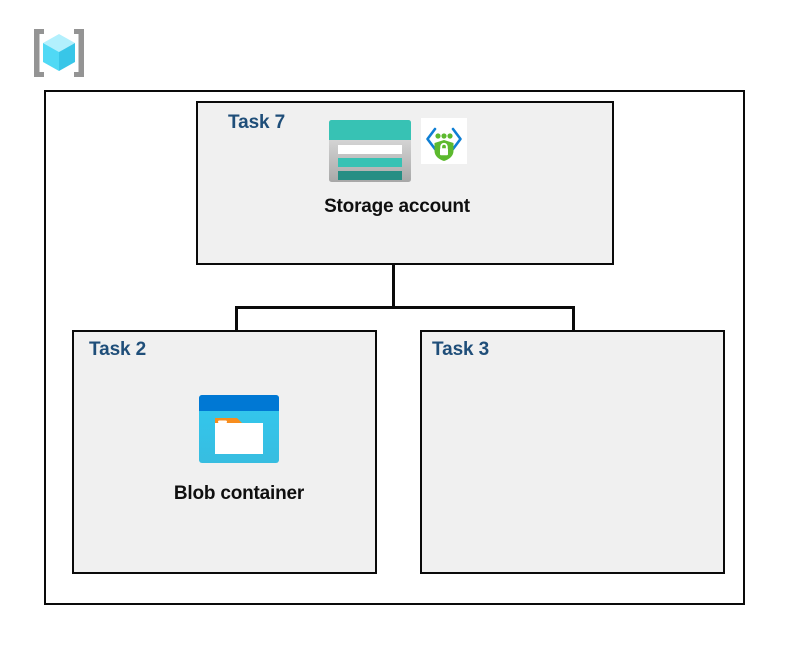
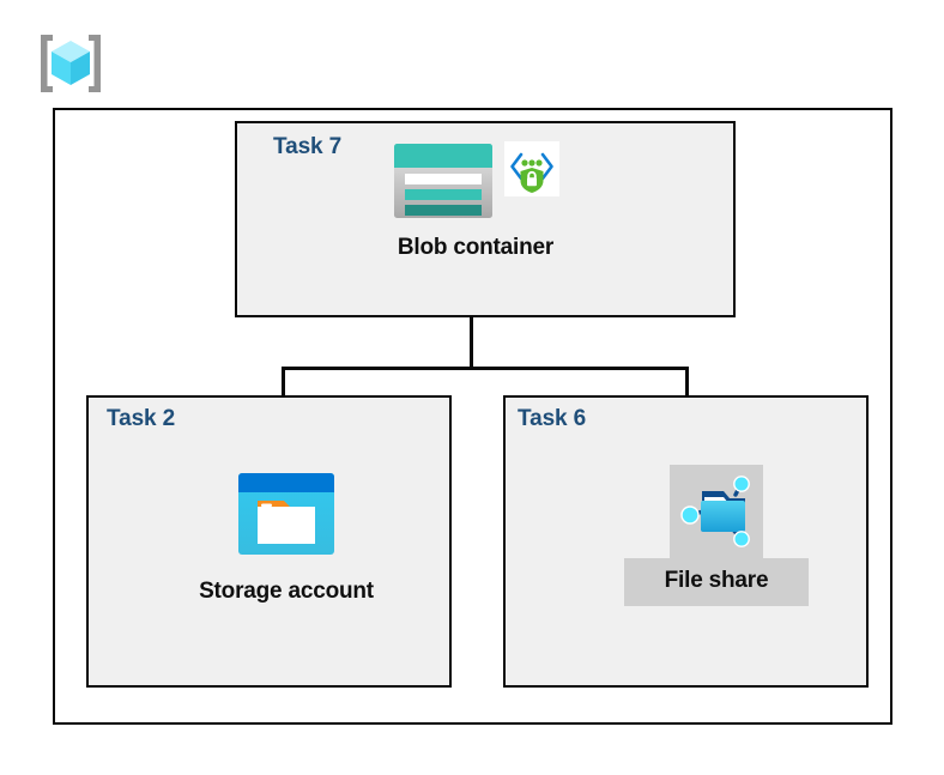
  Task 7
- Storage account
+ Blob container
  Task 2
- Blob container
+ Storage account
- Task 3
+ Task 6
+ File share
